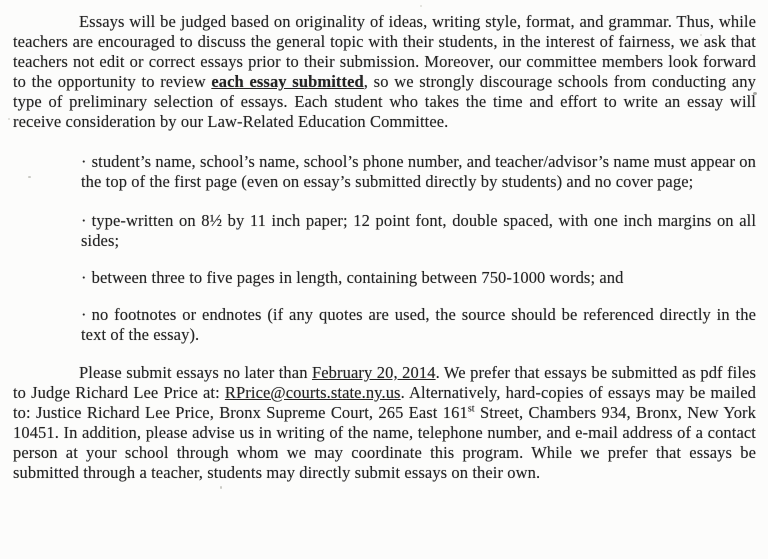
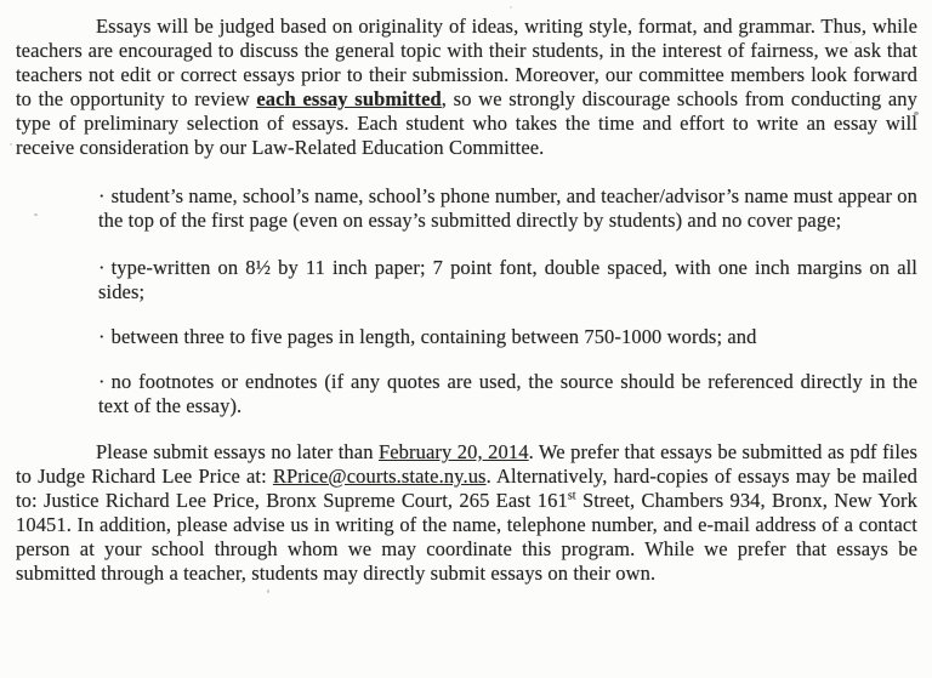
  Essays will be judged based on originality of ideas, writing style, format, and grammar. Thus, while teachers are encouraged to discuss the general topic with their students, in the interest of fairness, we ask that teachers not edit or correct essays prior to their submission. Moreover, our committee members look forward to the opportunity to review each essay submitted, so we strongly discourage schools from conducting any type of preliminary selection of essays. Each student who takes the time and effort to write an essay will receive consideration by our Law-Related Education Committee.
  · student’s name, school’s name, school’s phone number, and teacher/advisor’s name must appear on the top of the first page (even on essay’s submitted directly by students) and no cover page;
- · type-written on 8½ by 11 inch paper; 12 point font, double spaced, with one inch margins on all sides;
+ · type-written on 8½ by 11 inch paper; 7 point font, double spaced, with one inch margins on all sides;
  · between three to five pages in length, containing between 750-1000 words; and
  · no footnotes or endnotes (if any quotes are used, the source should be referenced directly in the text of the essay).
  Please submit essays no later than February 20, 2014. We prefer that essays be submitted as pdf files to Judge Richard Lee Price at: RPrice@courts.state.ny.us. Alternatively, hard-copies of essays may be mailed to: Justice Richard Lee Price, Bronx Supreme Court, 265 East 161st Street, Chambers 934, Bronx, New York 10451. In addition, please advise us in writing of the name, telephone number, and e-mail address of a contact person at your school through whom we may coordinate this program. While we prefer that essays be submitted through a teacher, students may directly submit essays on their own.
